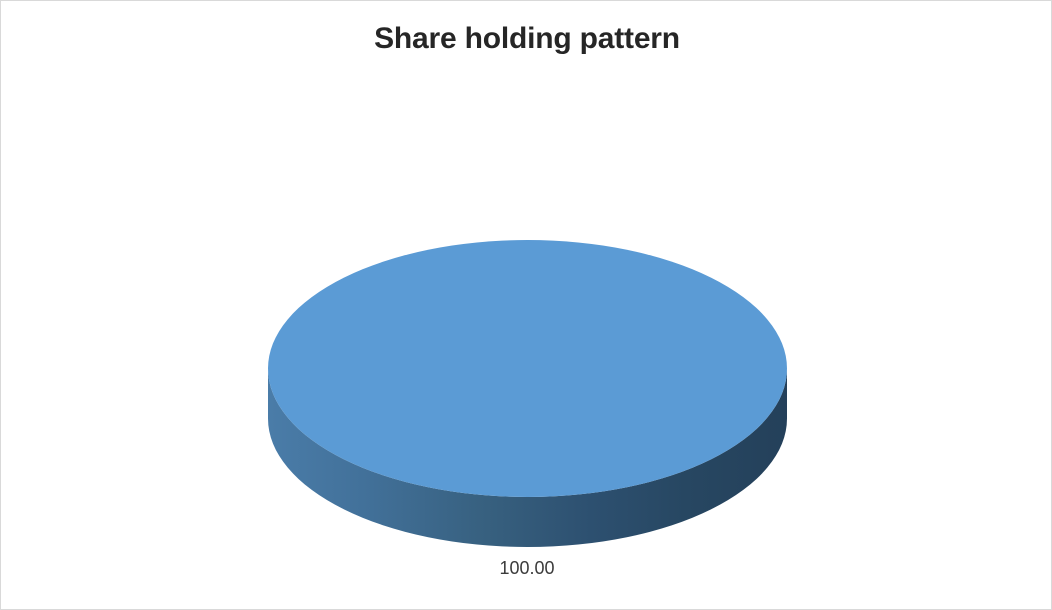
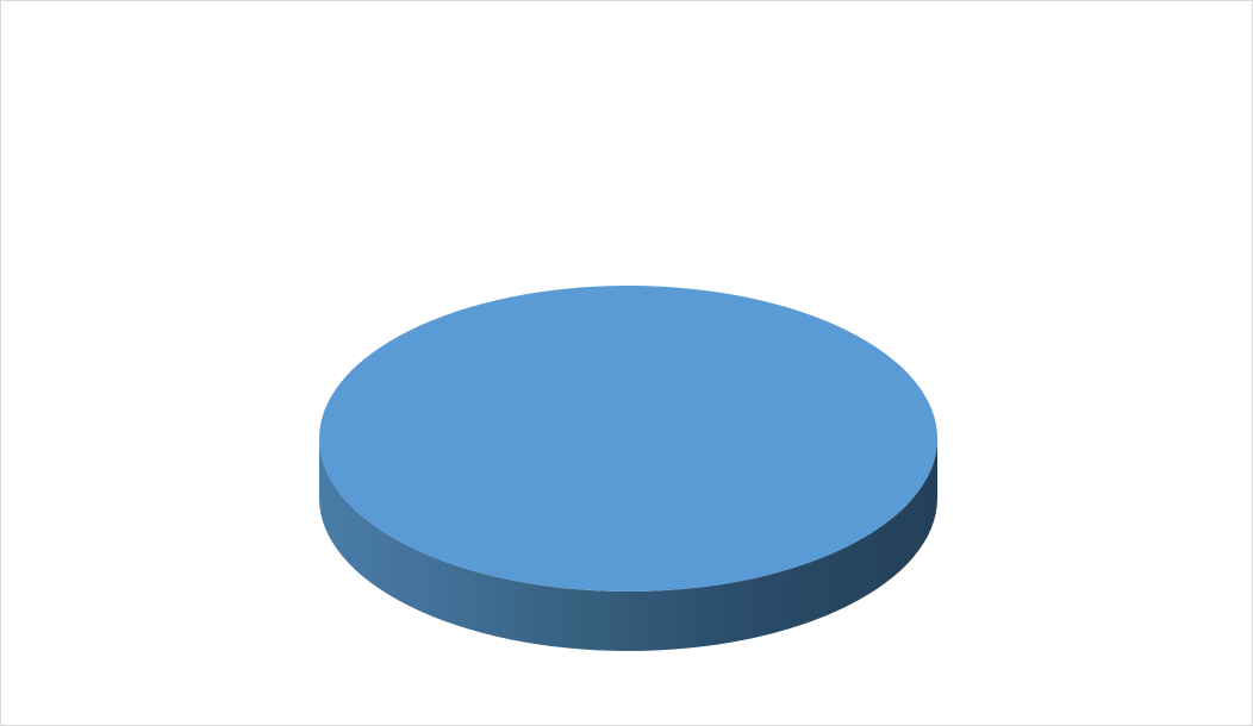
- Share holding pattern
- 100.00
